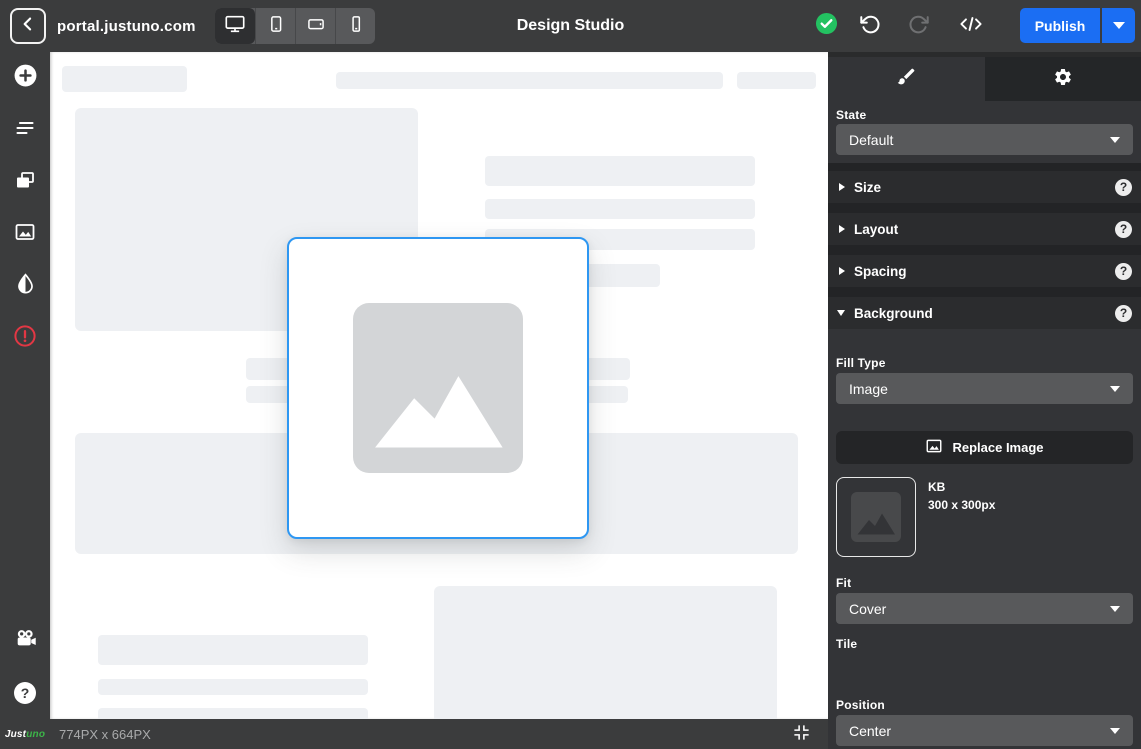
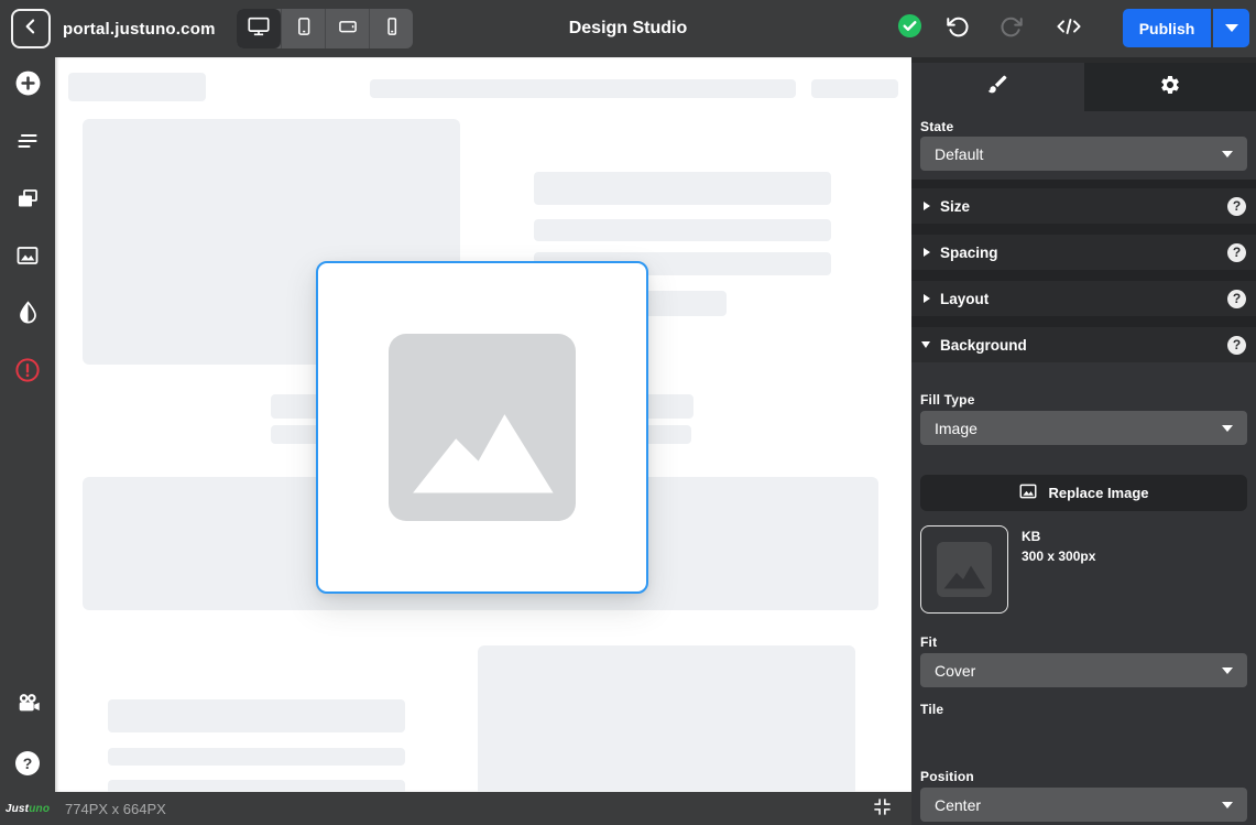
  portal.justuno.com
  Design Studio
  Publish
  ?
  774PX x 664PX
  Justuno
  State
  Default
  Size
  ?
- Layout
+ Spacing
  ?
- Spacing
+ Layout
  ?
  Background
  ?
  Fill Type
  Image
  Replace Image
  KB
  300 x 300px
  Fit
  Cover
  Tile
  Position
  Center
